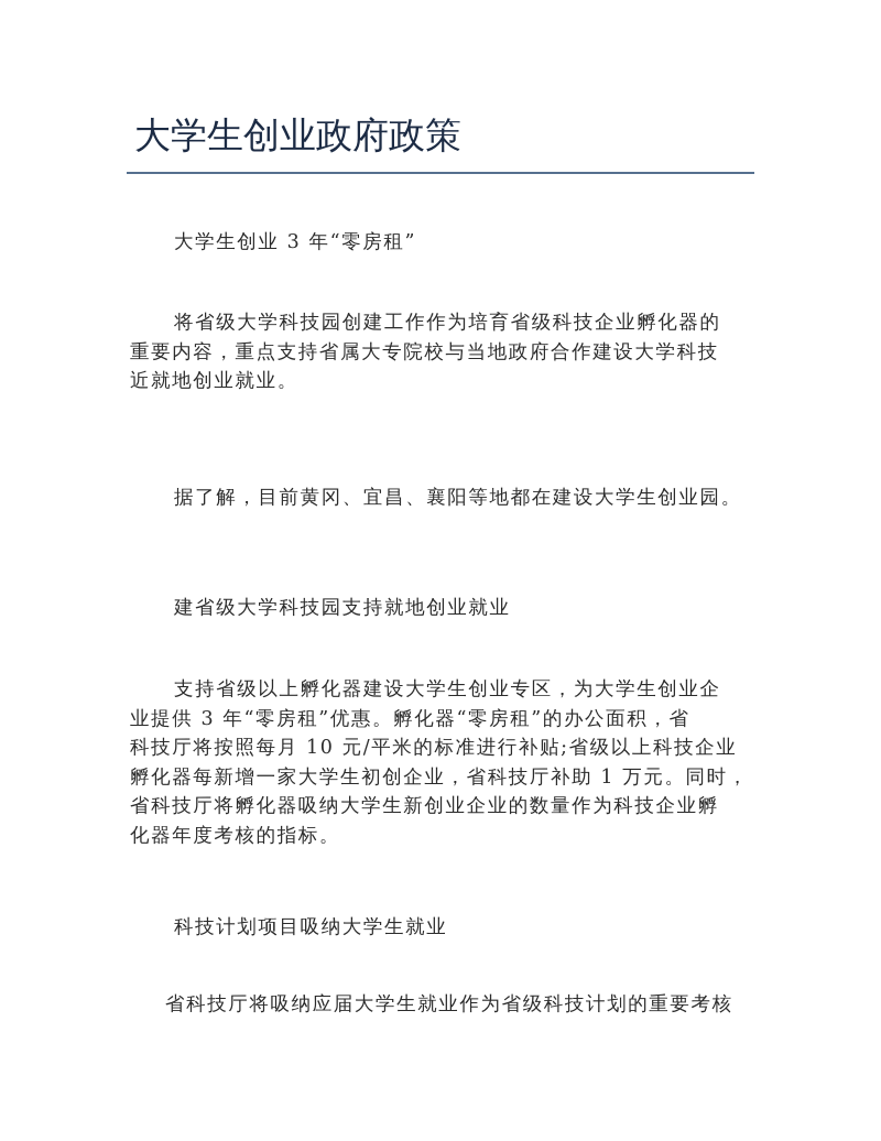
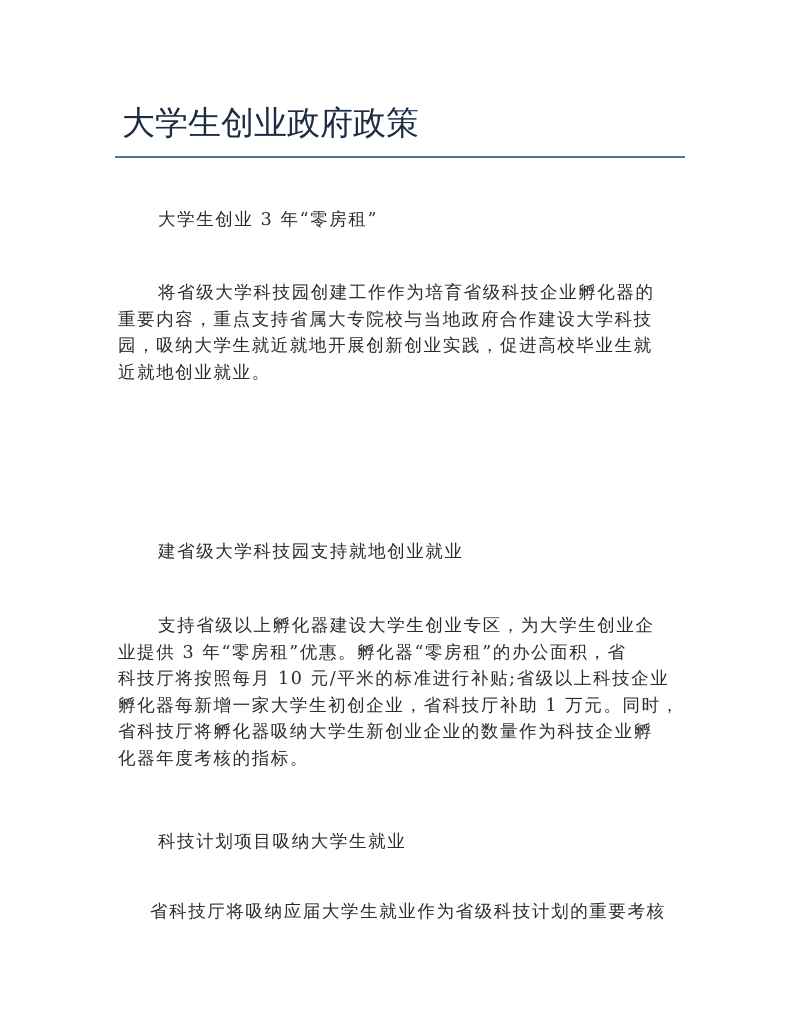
  大学生创业政府政策
  大学生创业 3 年“零房租”
  将省级大学科技园创建工作作为培育省级科技企业孵化器的
  重要内容，重点支持省属大专院校与当地政府合作建设大学科技
+ 园，吸纳大学生就近就地开展创新创业实践，促进高校毕业生就
  近就地创业就业。
- 据了解，目前黄冈、宜昌、襄阳等地都在建设大学生创业园。
  建省级大学科技园支持就地创业就业
  支持省级以上孵化器建设大学生创业专区，为大学生创业企
  业提供 3 年“零房租”优惠。孵化器“零房租”的办公面积，省
  科技厅将按照每月 10 元/平米的标准进行补贴;省级以上科技企业
  孵化器每新增一家大学生初创企业，省科技厅补助 1 万元。同时，
  省科技厅将孵化器吸纳大学生新创业企业的数量作为科技企业孵
  化器年度考核的指标。
  科技计划项目吸纳大学生就业
  省科技厅将吸纳应届大学生就业作为省级科技计划的重要考核
